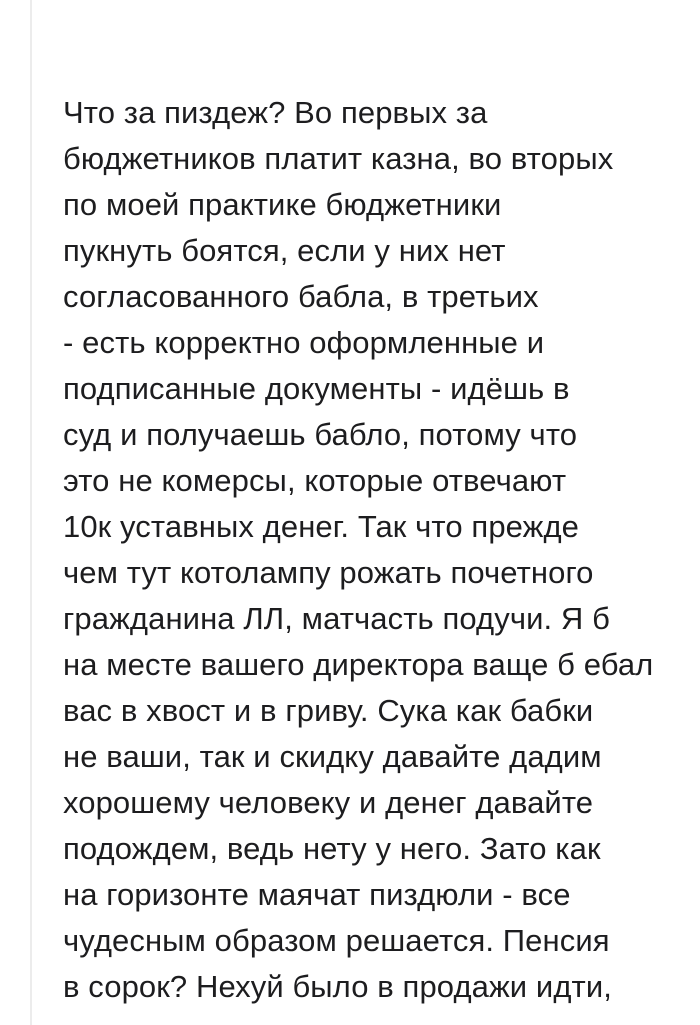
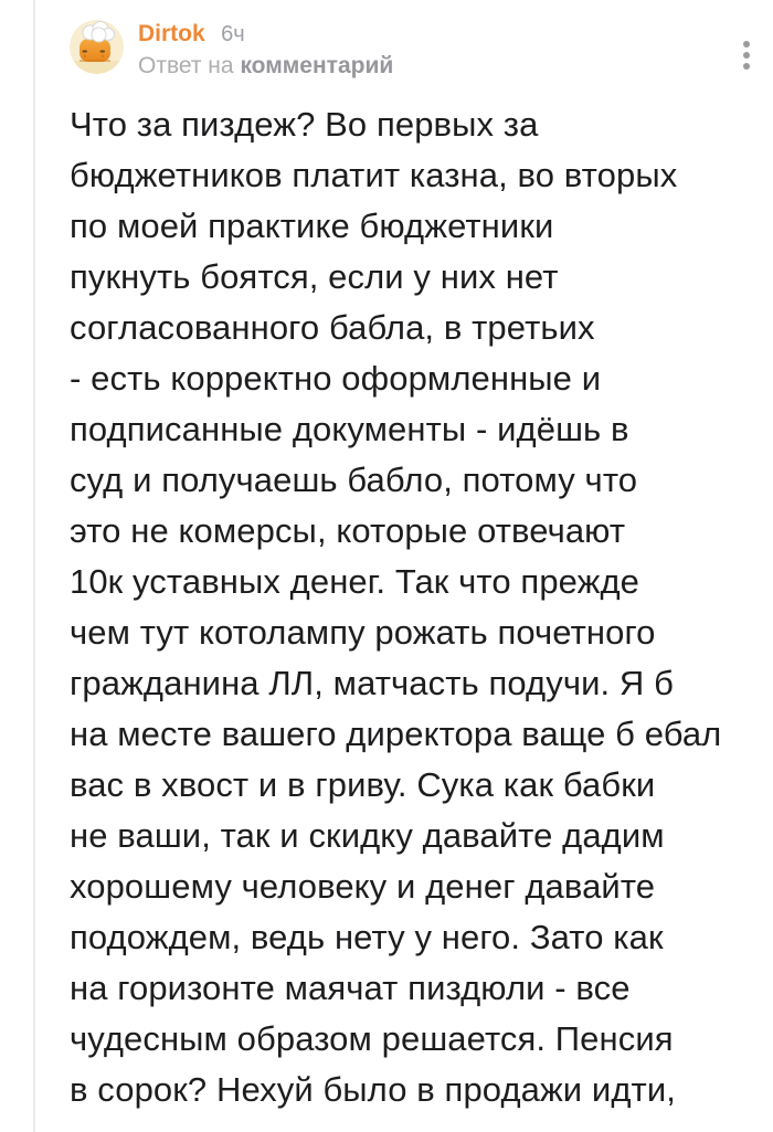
+ Dirtok 6ч
+ Ответ на комментарий
  Что за пиздеж? Во первых за
  бюджетников платит казна, во вторых
  по моей практике бюджетники
  пукнуть боятся, если у них нет
  согласованного бабла, в третьих
  - есть корректно оформленные и
  подписанные документы - идёшь в
  суд и получаешь бабло, потому что
  это не комерсы, которые отвечают
  10к уставных денег. Так что прежде
  чем тут котолампу рожать почетного
  гражданина ЛЛ, матчасть подучи. Я б
  на месте вашего директора ваще б ебал
  вас в хвост и в гриву. Сука как бабки
  не ваши, так и скидку давайте дадим
  хорошему человеку и денег давайте
  подождем, ведь нету у него. Зато как
  на горизонте маячат пиздюли - все
  чудесным образом решается. Пенсия
  в сорок? Нехуй было в продажи идти,
